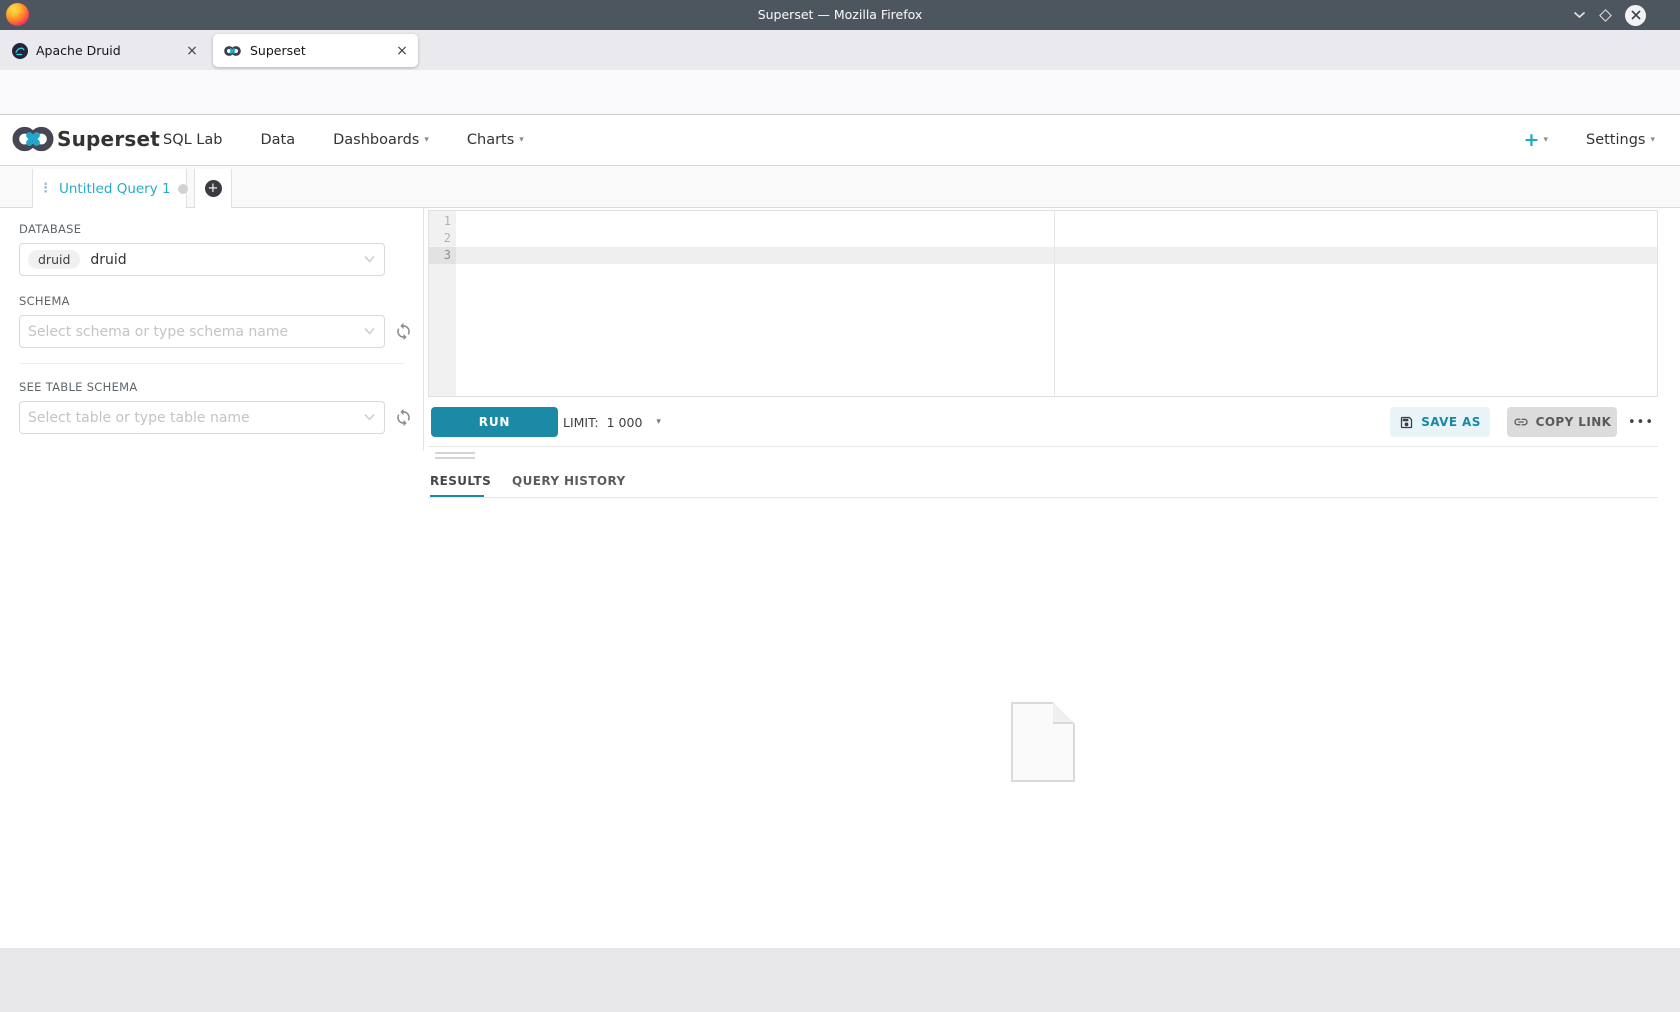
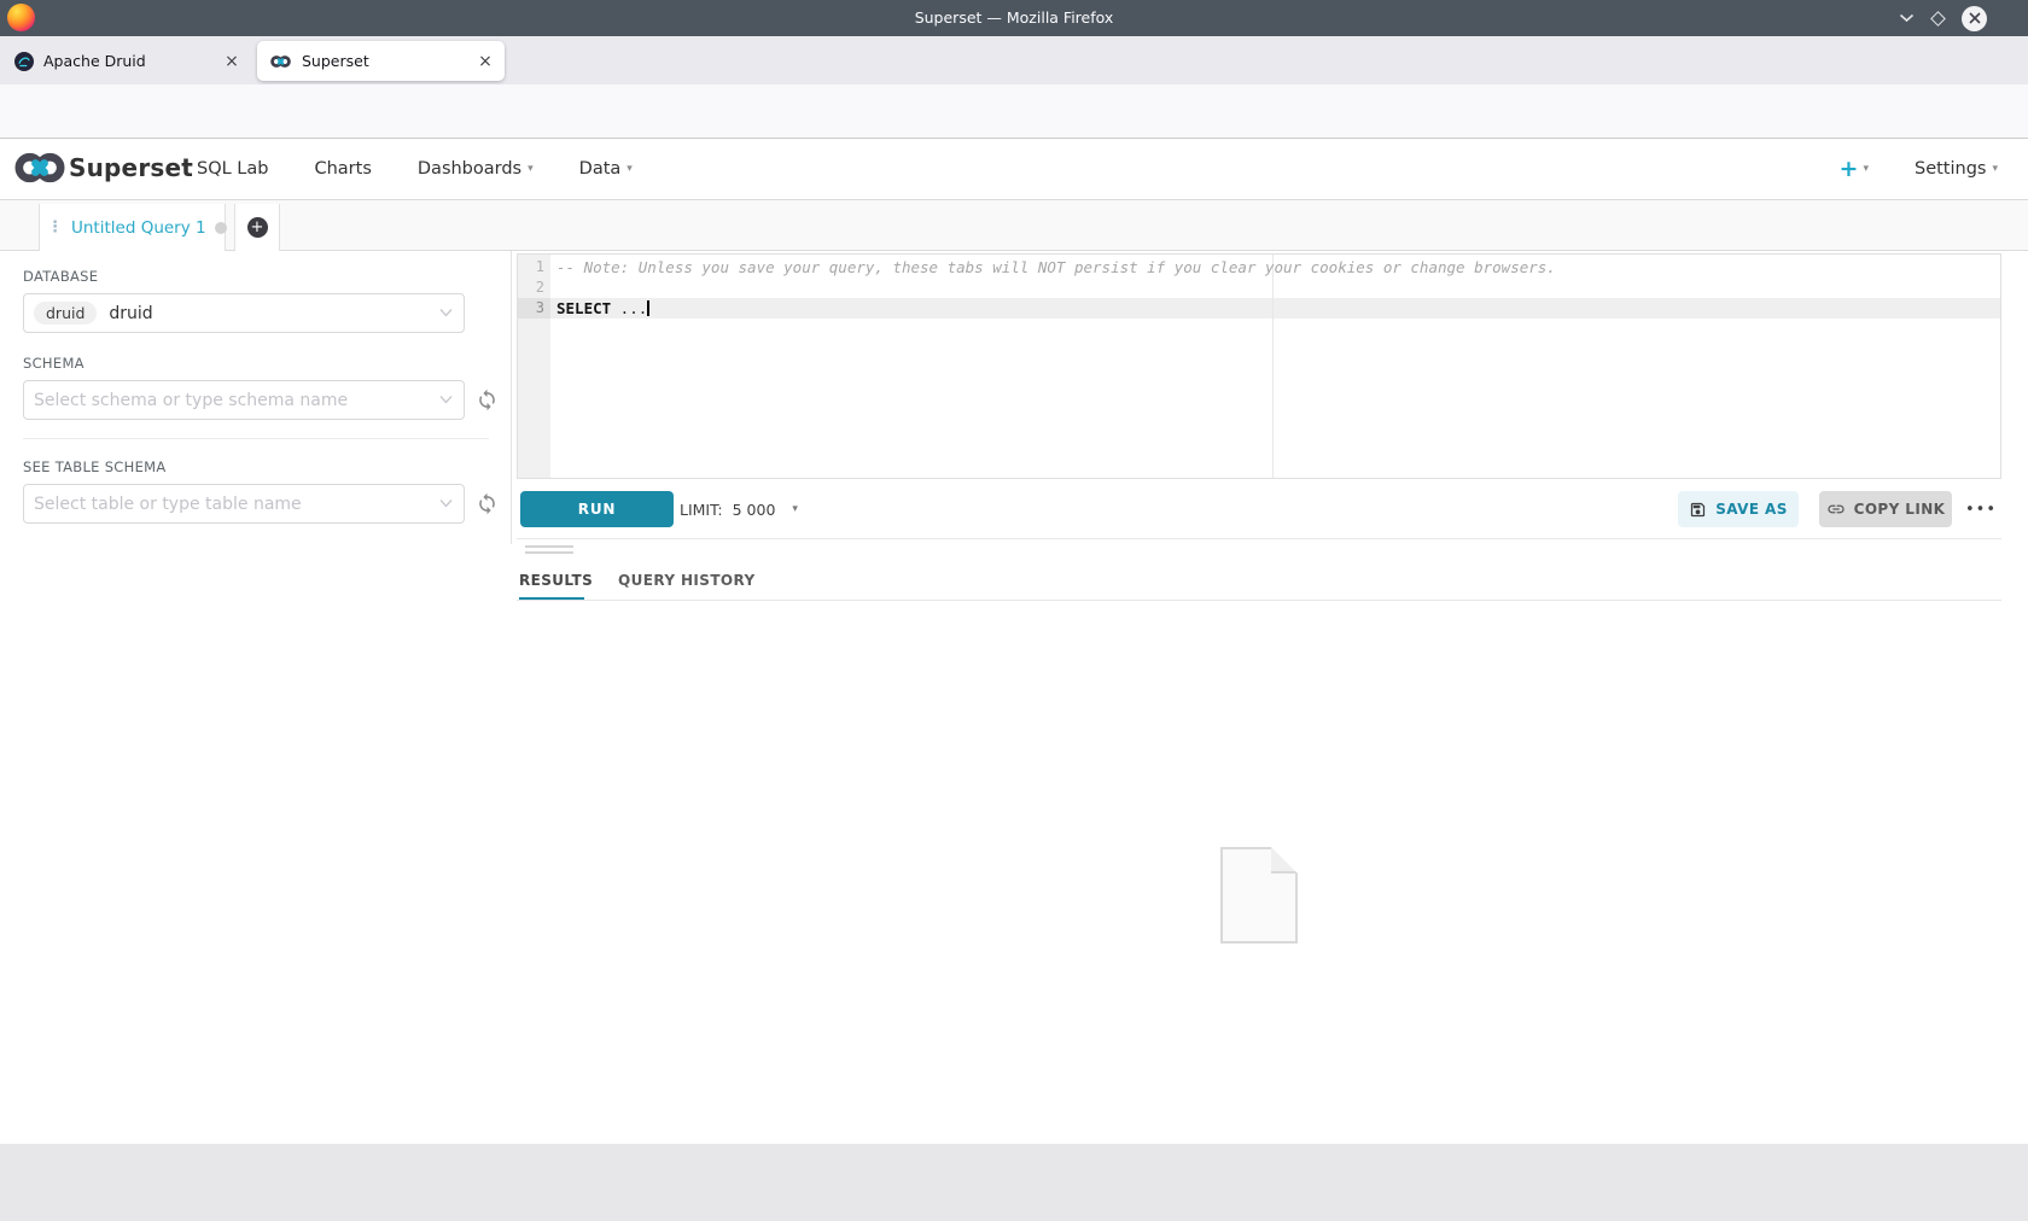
  Superset — Mozilla Firefox
  Apache Druid
  ×
  Superset
  ×
  Superset
  SQL Lab
- Data
+ Charts
  Dashboards
  ▾
- Charts
+ Data
  ▾
  +
  ▾
  Settings
  ▾
  ⋮
  Untitled Query 1
  +
  DATABASE
  druid
  druid
  SCHEMA
  Select schema or type schema name
  SEE TABLE SCHEMA
  Select table or type table name
  1
  2
  3
+ -- Note: Unless you save your query, these tabs will NOT persist if you clear your cookies or change browsers.
+ SELECT ...
  RUN
  LIMIT:
- 1 000
+ 5 000
  ▾
  SAVE AS
  COPY LINK
  •••
  RESULTS
  QUERY HISTORY
